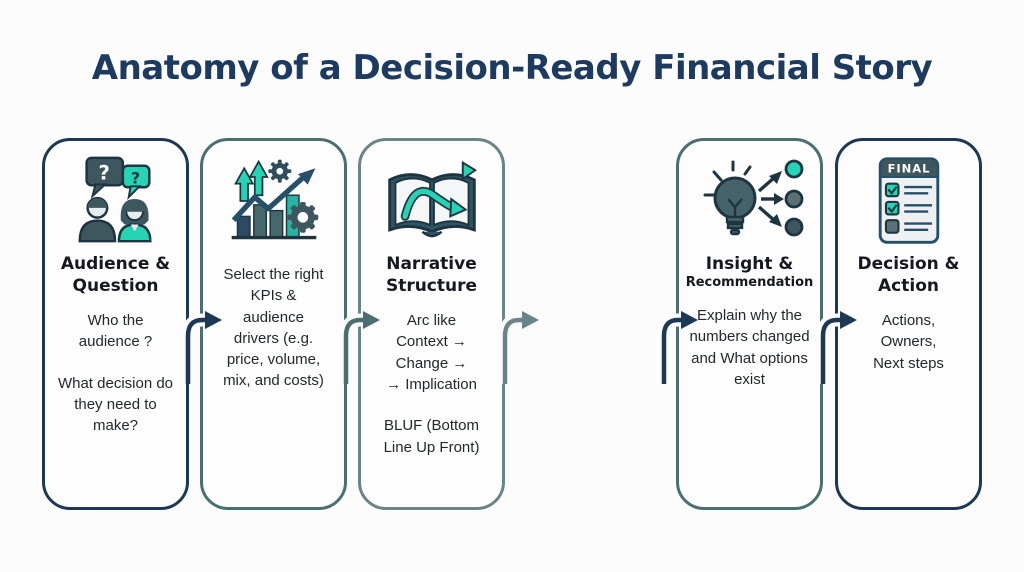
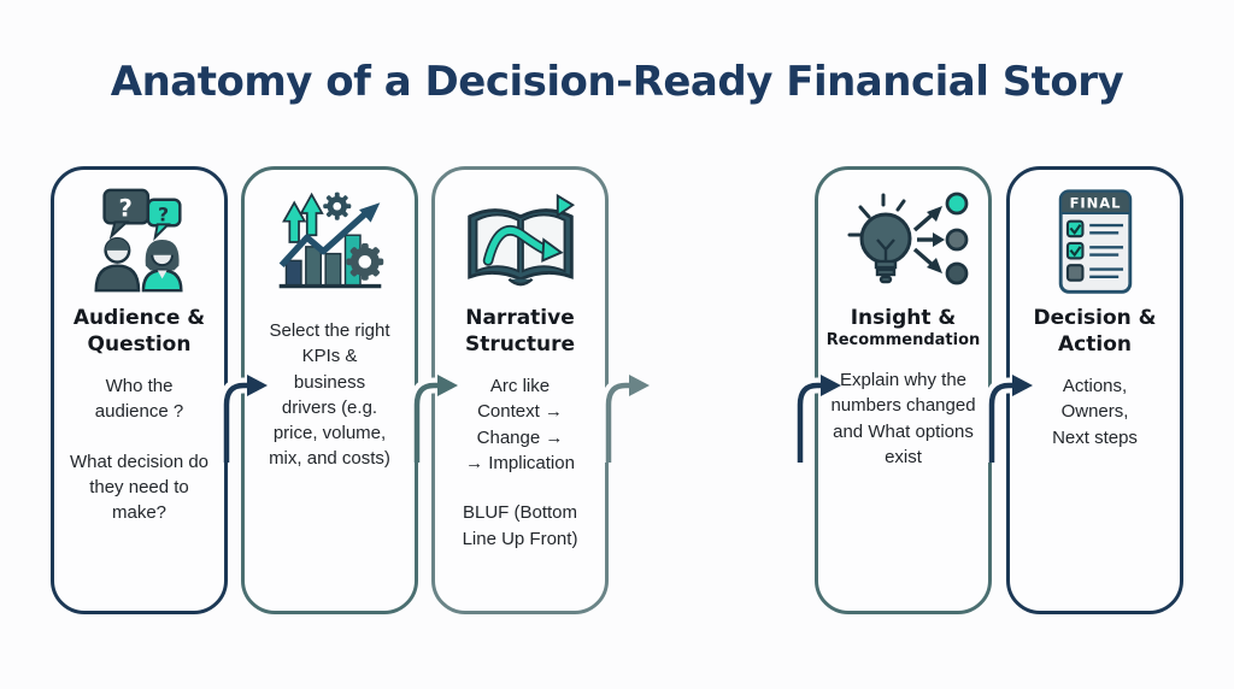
  Anatomy of a Decision-Ready Financial Story
  ?
  ?
  Audience &
  Question
  Who the audience ?
  What decision do they need to make?
- Select the right KPIs & audience drivers (e.g. price, volume, mix, and costs)
+ Select the right KPIs & business drivers (e.g. price, volume, mix, and costs)
  Narrative
  Structure
  Arc like
  Context →
  Change →
  → Implication
  BLUF (Bottom Line Up Front)
  Insight &
  Recommendation
  Explain why the numbers changed and What options exist
  FINAL
  Decision &
  Action
  Actions,
  Owners,
  Next steps
